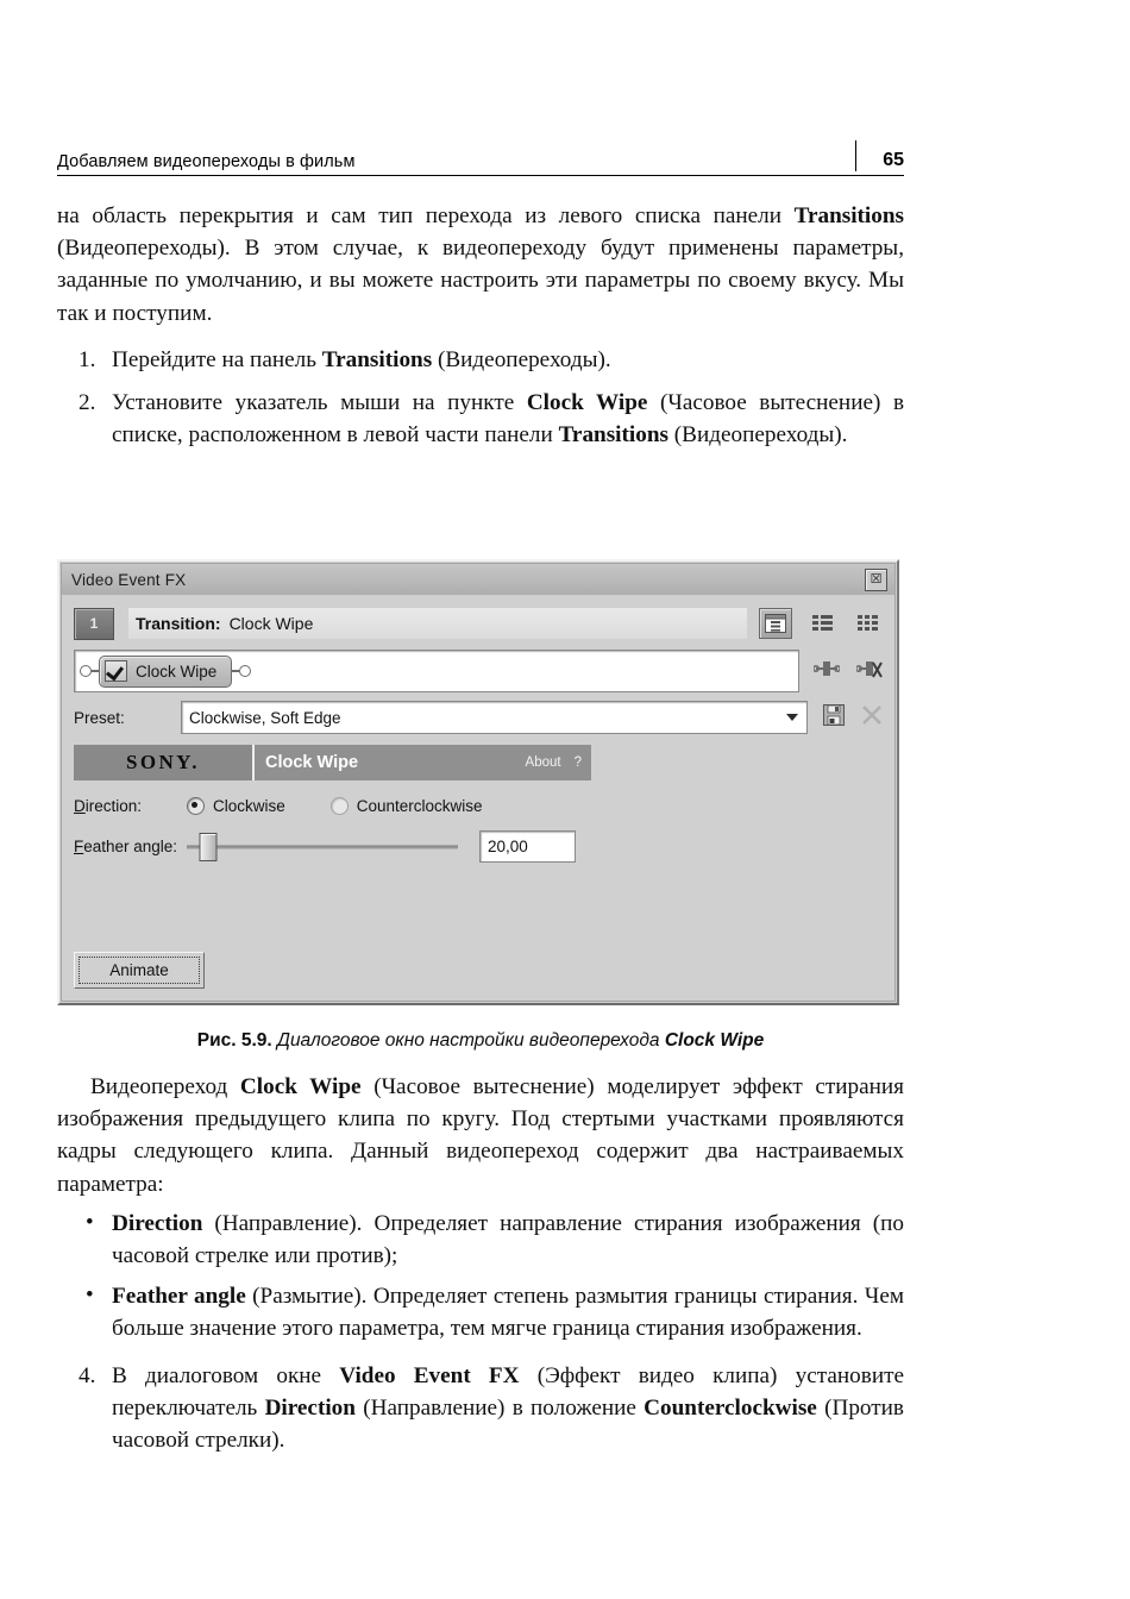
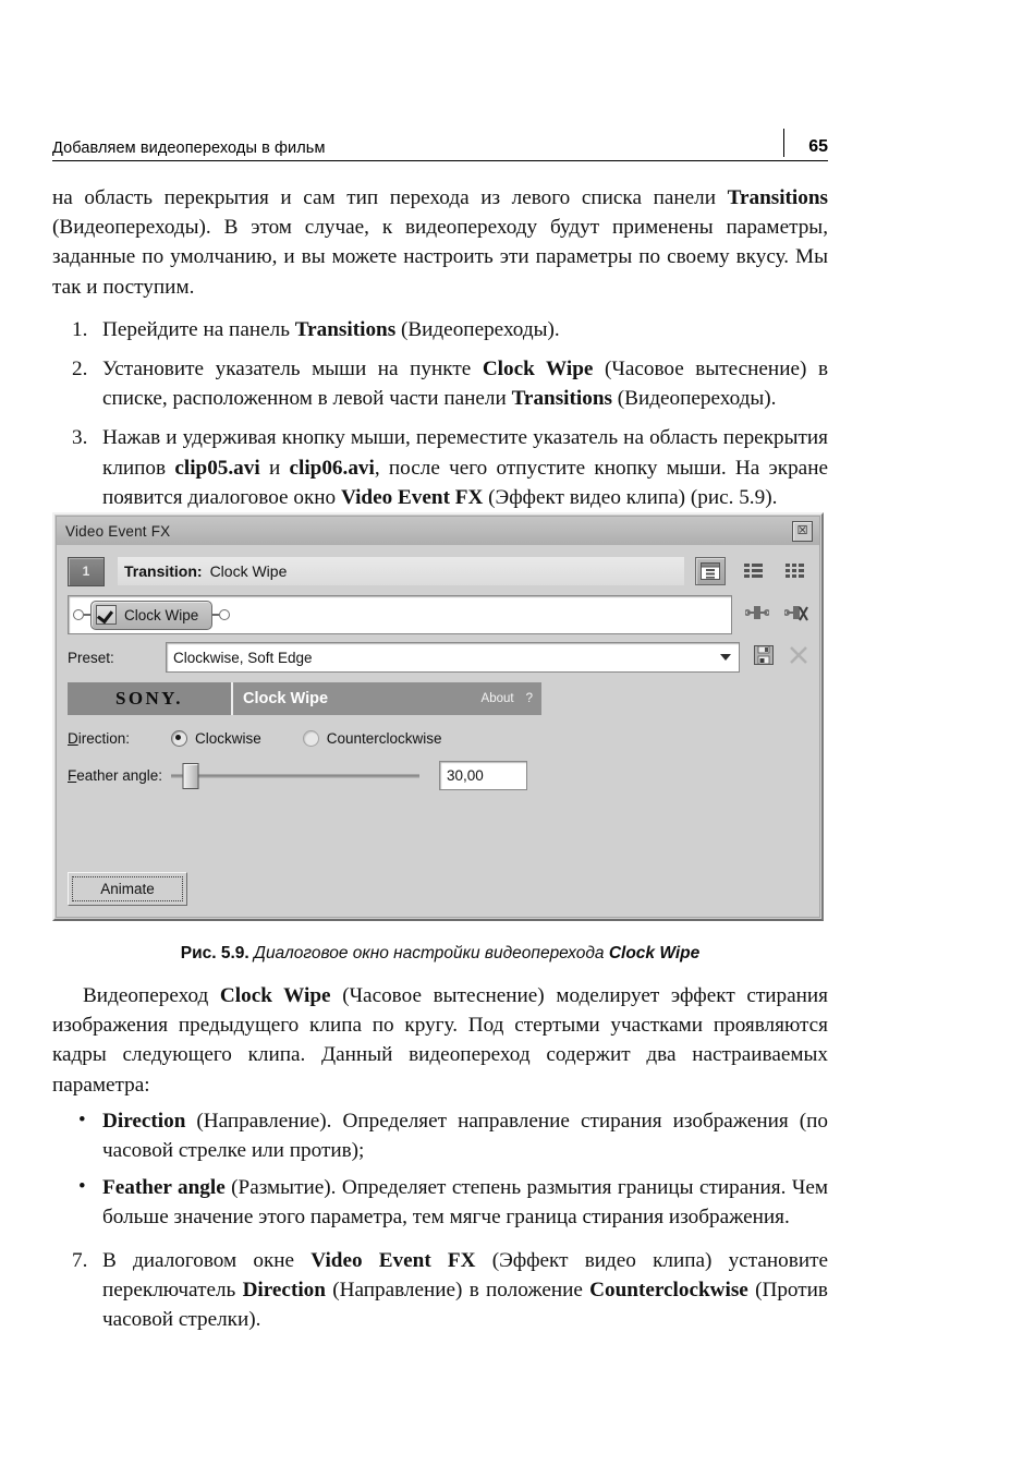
  Добавляем видеопереходы в фильм
  65
  на область перекрытия и сам тип перехода из левого списка панели Transitions (Видеопереходы). В этом случае, к видеопереходу будут применены параметры, заданные по умолчанию, и вы можете настроить эти параметры по своему вкусу. Мы так и поступим.
  1.
  Перейдите на панель Transitions (Видеопереходы).
  2.
  Установите указатель мыши на пункте Clock Wipe (Часовое вытеснение) в списке, расположенном в левой части панели Transitions (Видеопереходы).
+ 3.
+ Нажав и удерживая кнопку мыши, переместите указатель на область перекрытия клипов clip05.avi и clip06.avi, после чего отпустите кнопку мыши. На экране появится диалоговое окно Video Event FX (Эффект видео клипа) (рис. 5.9).
  Video Event FX
  ☒
  1
  Transition:
  Clock Wipe
  Clock Wipe
  Preset:
  Clockwise, Soft Edge
  SONY.
  Clock Wipe
  About
  ?
  Direction:
  Clockwise
  Counterclockwise
  Feather angle:
- 20,00
+ 30,00
  Animate
  Рис. 5.9. Диалоговое окно настройки видеоперехода Clock Wipe
  Видеопереход Clock Wipe (Часовое вытеснение) моделирует эффект стирания изображения предыдущего клипа по кругу. Под стертыми участками проявляются кадры следующего клипа. Данный видеопереход содержит два настраиваемых параметра:
  •
  Direction (Направление). Определяет направление стирания изображения (по часовой стрелке или против);
  •
  Feather angle (Размытие). Определяет степень размытия границы стирания. Чем больше значение этого параметра, тем мягче граница стирания изображения.
- 4.
+ 7.
  В диалоговом окне Video Event FX (Эффект видео клипа) установите переключатель Direction (Направление) в положение Counterclockwise (Против часовой стрелки).
